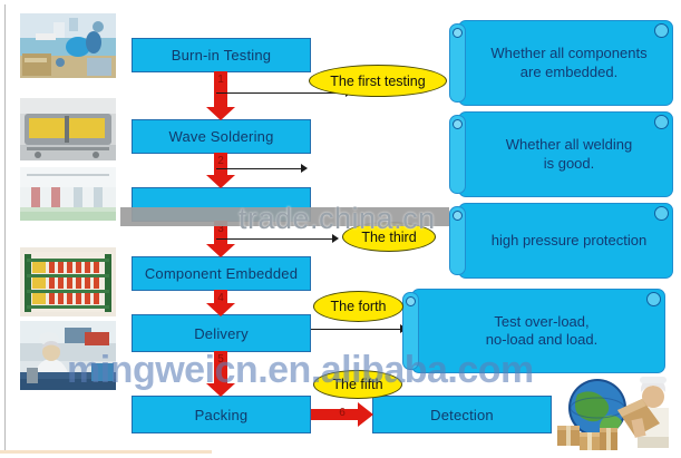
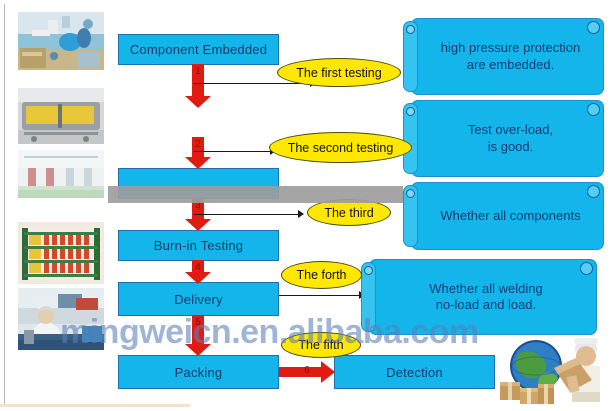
- Burn-in Testing
+ Component Embedded
- Wave Soldering
- Component Embedded
+ Burn-in Testing
  Delivery
  Packing
  Detection
  1
  2
  3
  4
  5
  6
- Whether all components
+ high pressure protection
  are embedded.
- Whether all welding
+ Test over-load,
  is good.
- high pressure protection
+ Whether all components
- Test over-load,
+ Whether all welding
  no-load and load.
  The first testing
+ The second testing
  The third
  The forth
  The fifth
- trade.china.cn
  mingweicn.en.alibaba.com
